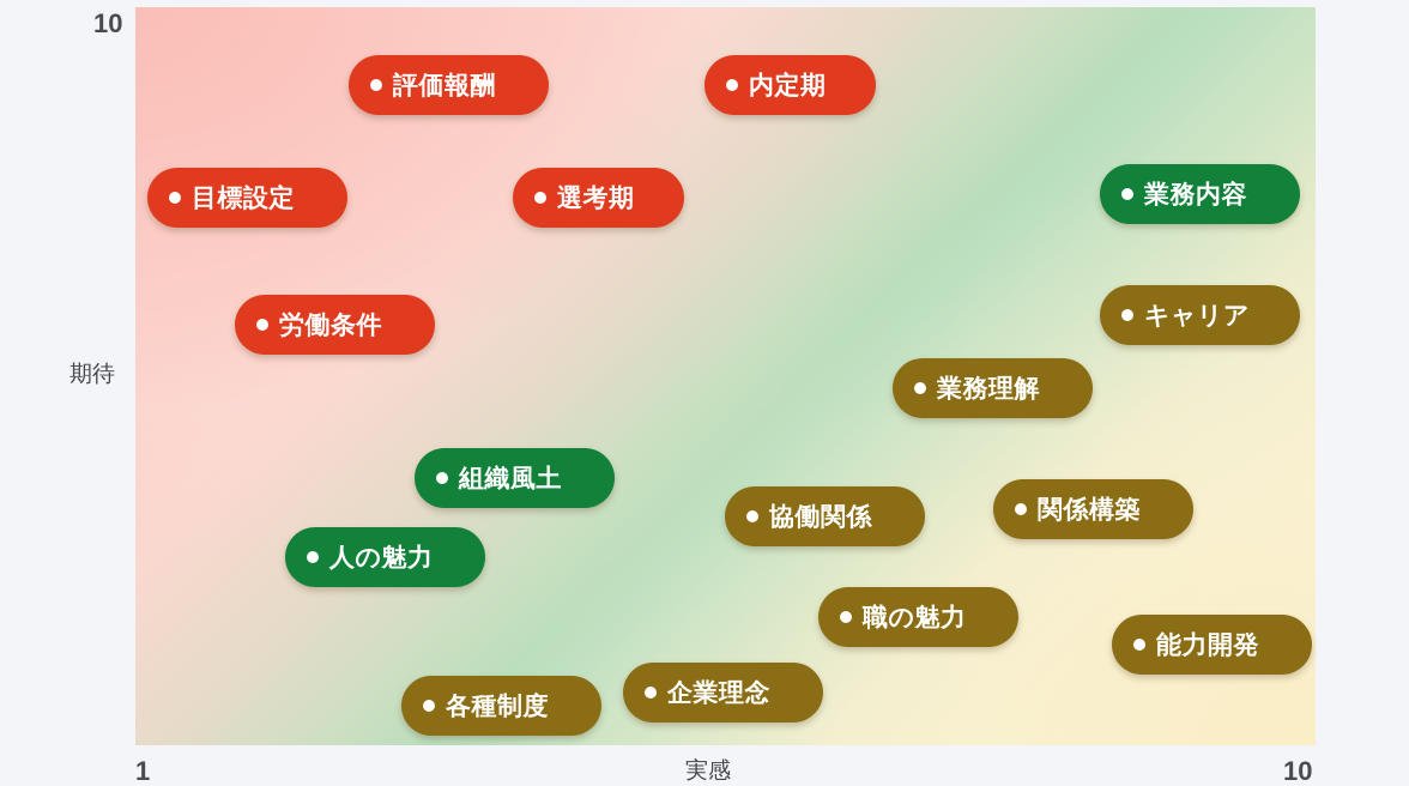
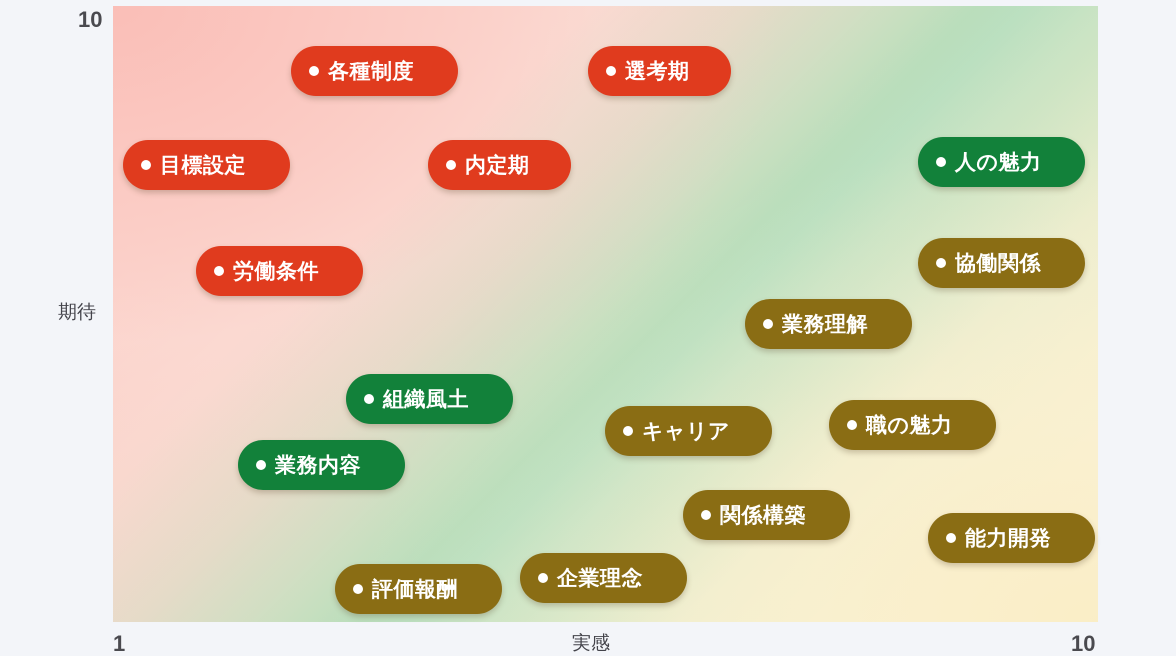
- 評価報酬
+ 各種制度
- 内定期
+ 選考期
  目標設定
- 選考期
+ 内定期
- 業務内容
+ 人の魅力
  労働条件
- キャリア
+ 協働関係
  業務理解
  組織風土
- 協働関係
+ キャリア
- 関係構築
+ 職の魅力
- 人の魅力
+ 業務内容
- 職の魅力
+ 関係構築
  能力開発
  企業理念
- 各種制度
+ 評価報酬
  10
  期待
  1
  実感
  10
